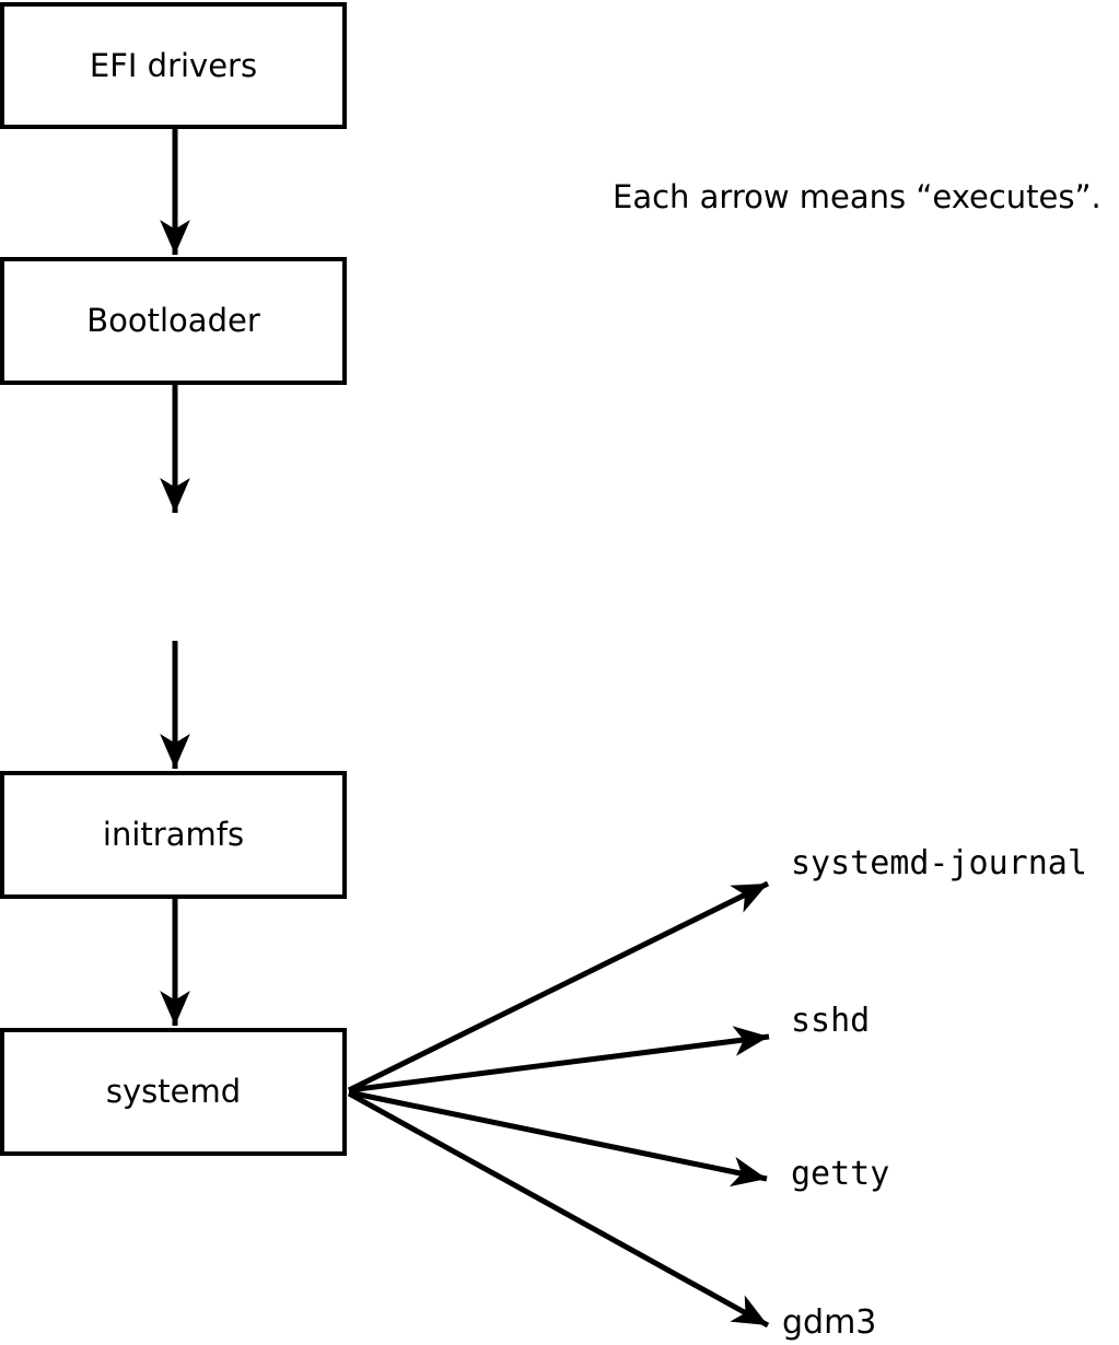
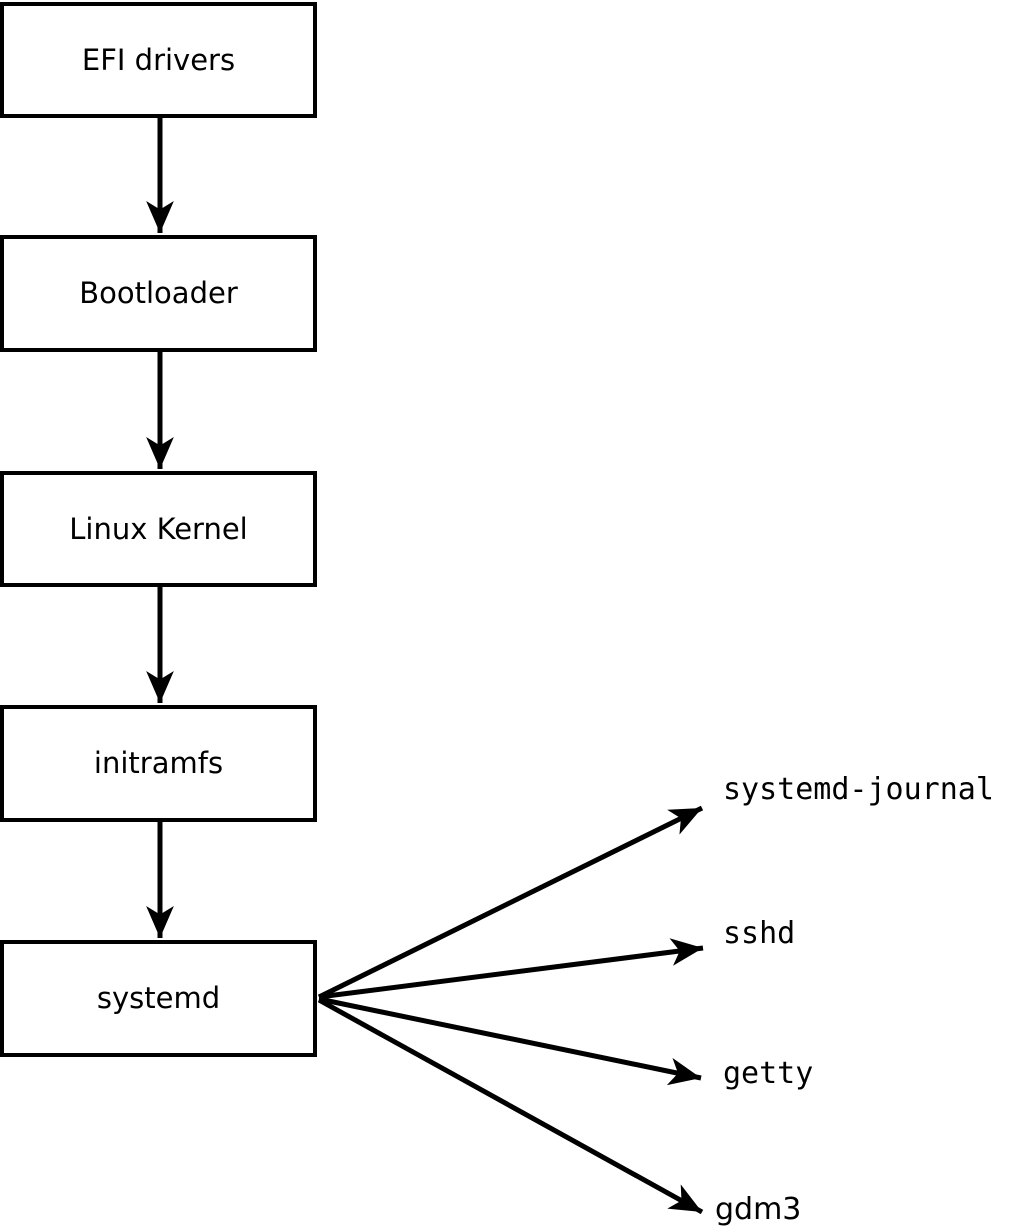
  EFI drivers
  Bootloader
+ Linux Kernel
  initramfs
  systemd
- Each arrow means “executes”.
  systemd-journal
  sshd
  getty
  gdm3
